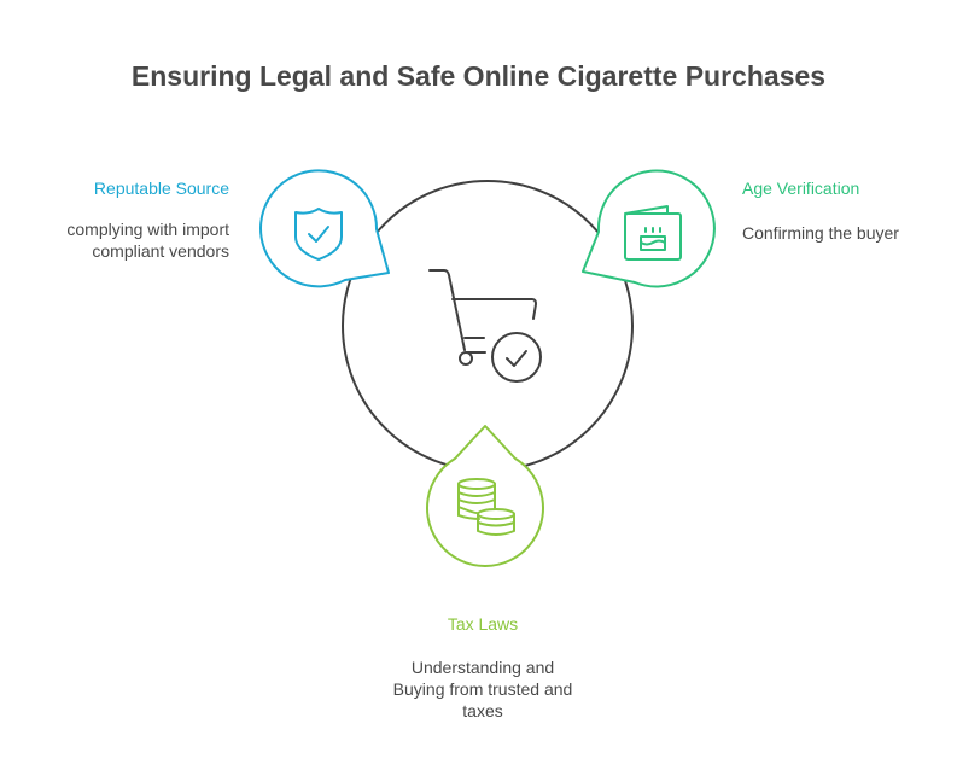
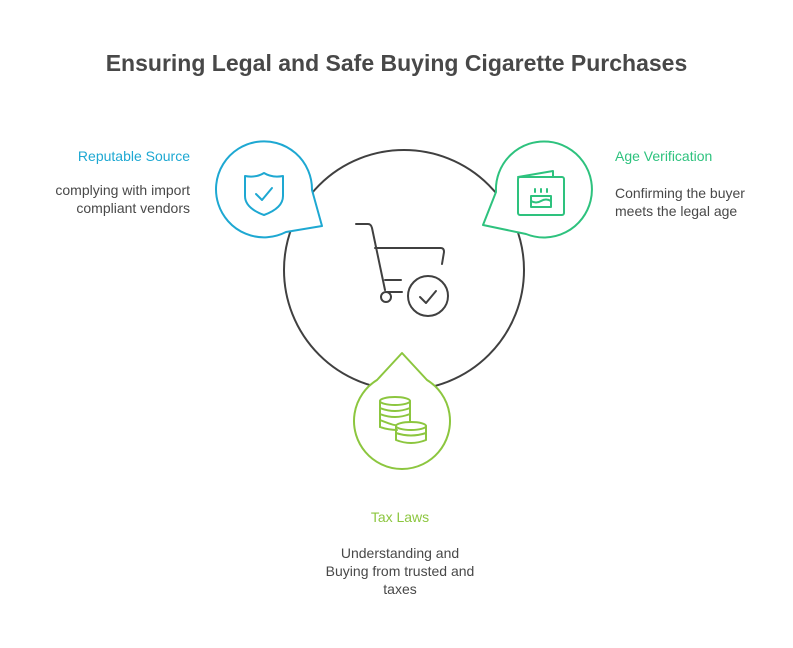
- Ensuring Legal and Safe Online Cigarette Purchases
+ Ensuring Legal and Safe Buying Cigarette Purchases
  Reputable Source
  complying with import
  compliant vendors
  Age Verification
  Confirming the buyer
+ meets the legal age
  Tax Laws
  Understanding and
  Buying from trusted and
  taxes
